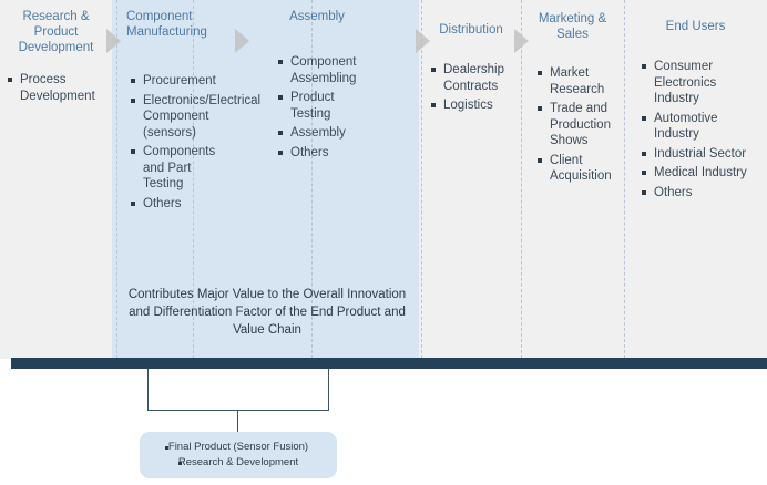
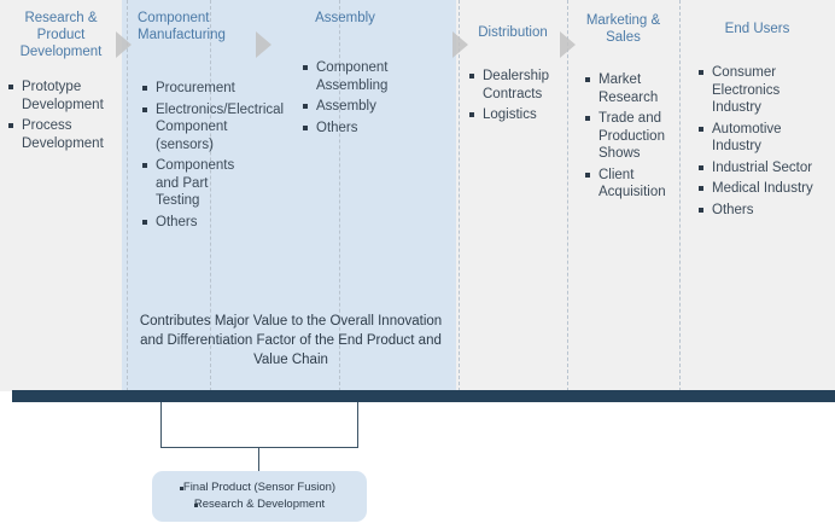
  Research & Product Development
+ Prototype Development
  Process Development
  Component Manufacturing
  Procurement
  Electronics/Electrical Component (sensors)
  Components and Part Testing
  Others
  Assembly
  Component Assembling
- Product Testing
  Assembly
  Others
  Distribution
  Dealership Contracts
  Logistics
  Marketing & Sales
  Market Research
  Trade and Production Shows
  Client Acquisition
  End Users
  Consumer Electronics Industry
  Automotive Industry
  Industrial Sector
  Medical Industry
  Others
  Contributes Major Value to the Overall Innovation and Differentiation Factor of the End Product and Value Chain
  Final Product (Sensor Fusion)
  Research & Development
